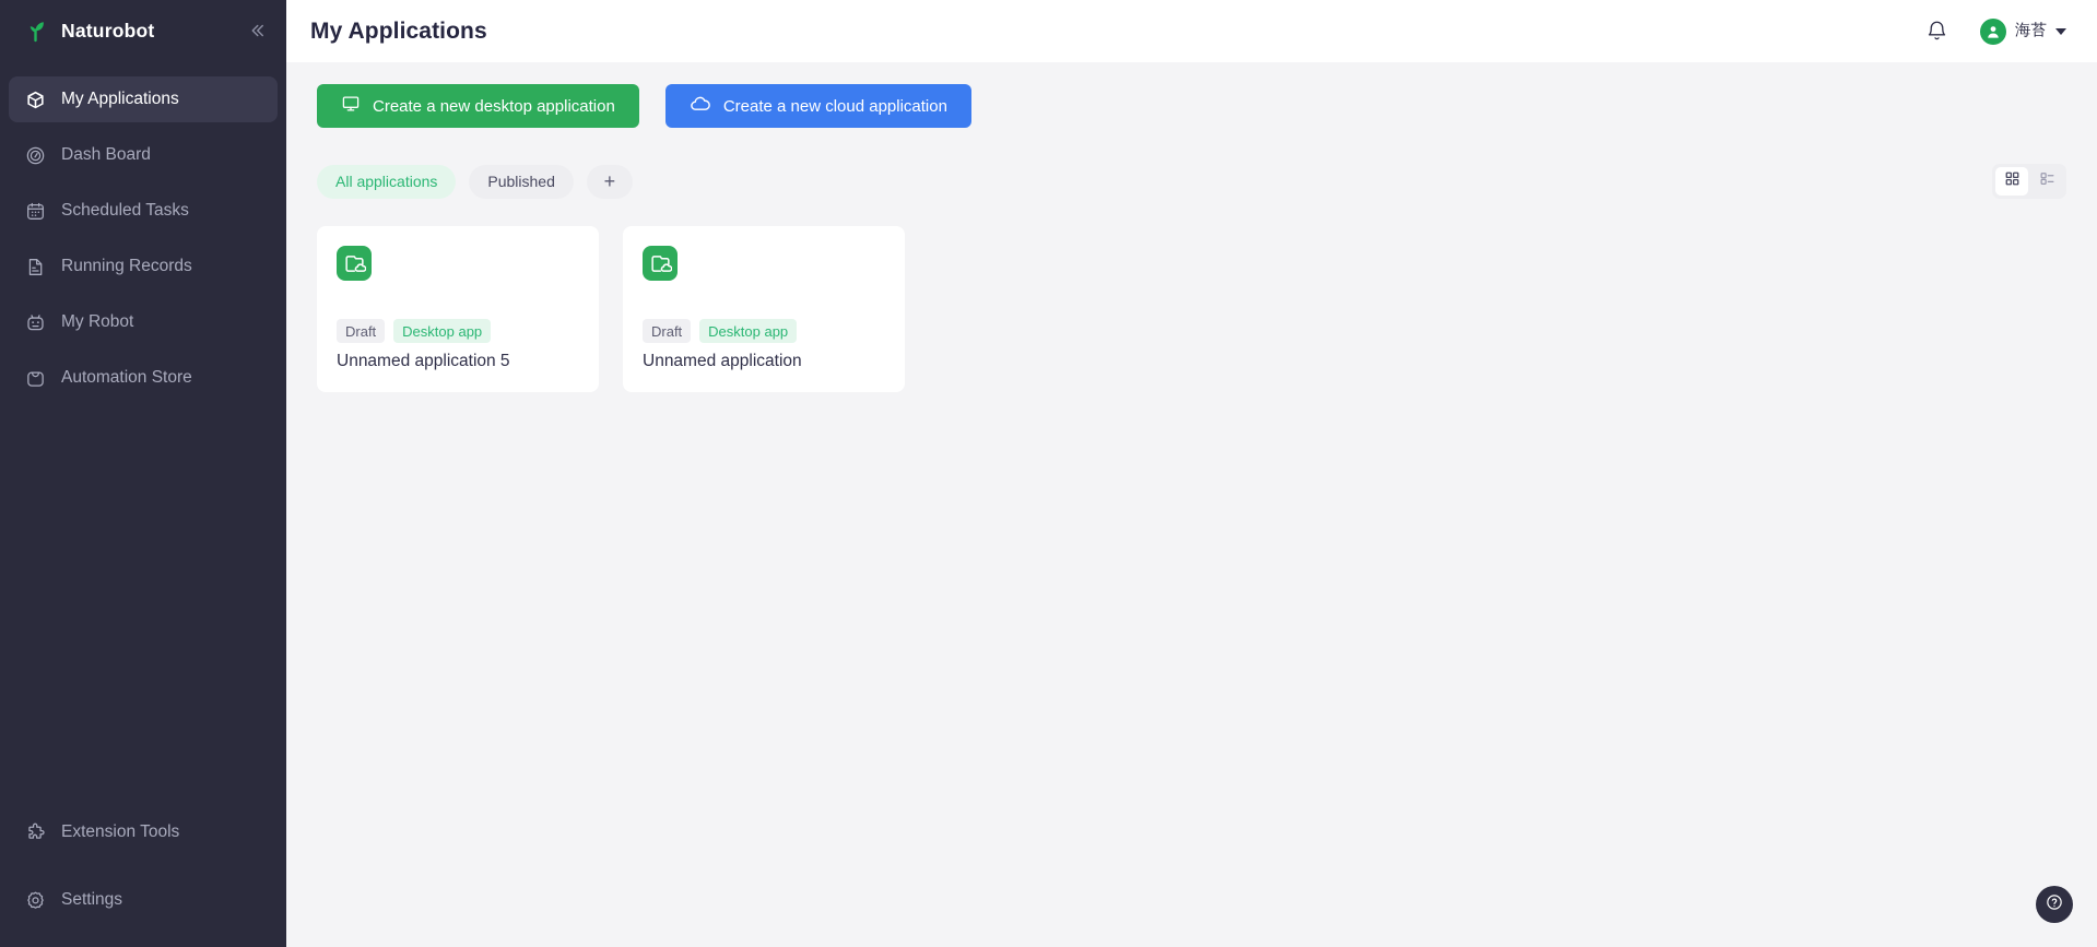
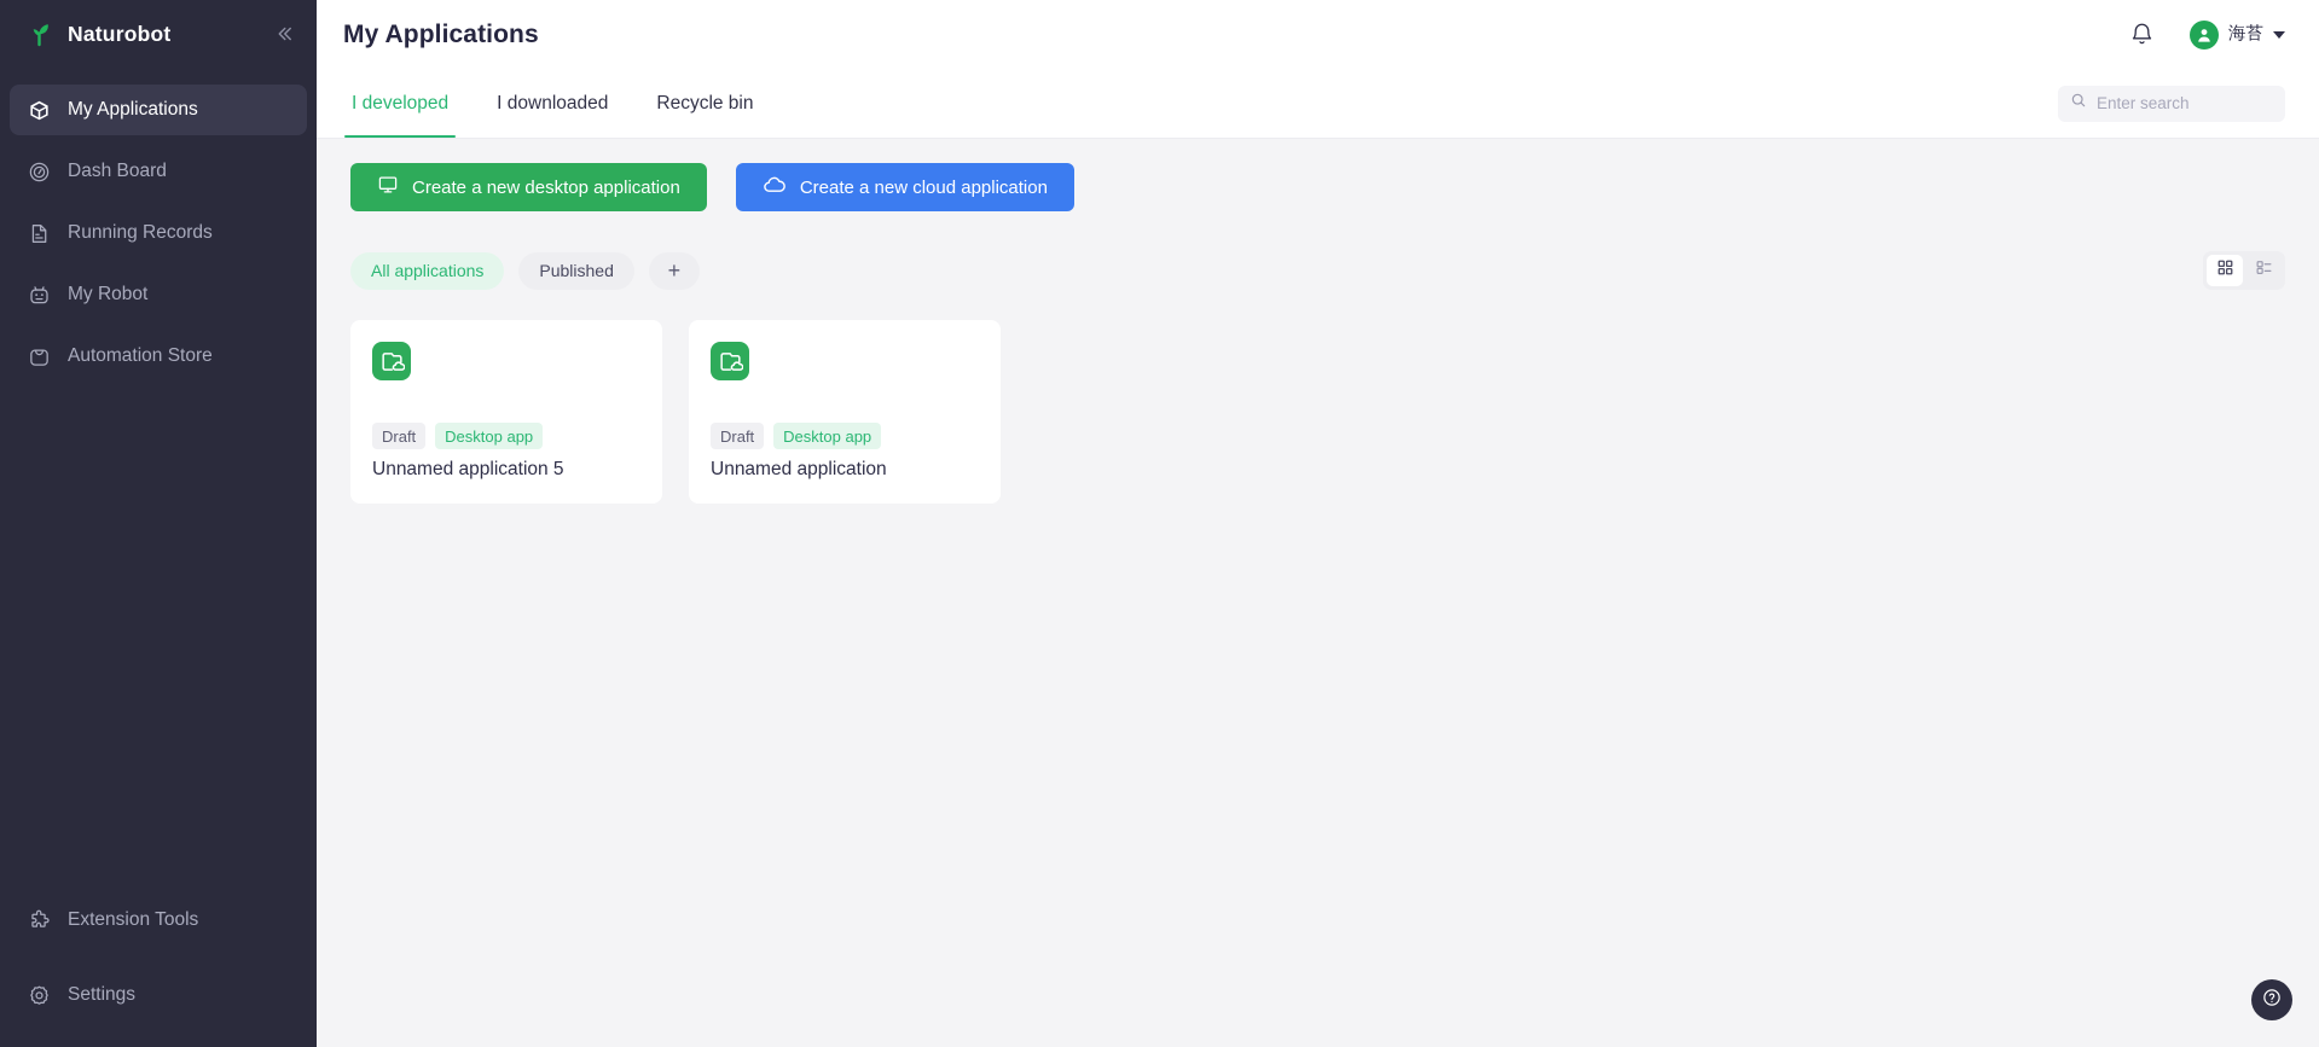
  Naturobot
  My Applications
  Dash Board
- Scheduled Tasks
  Running Records
  My Robot
  Automation Store
  Extension Tools
  Settings
  My Applications
  海苔
+ I developed
+ I downloaded
+ Recycle bin
+ Enter search
  Create a new desktop application
  Create a new cloud application
  All applications
  Published
  +
  Draft
  Desktop app
  Unnamed application 5
  Draft
  Desktop app
  Unnamed application
